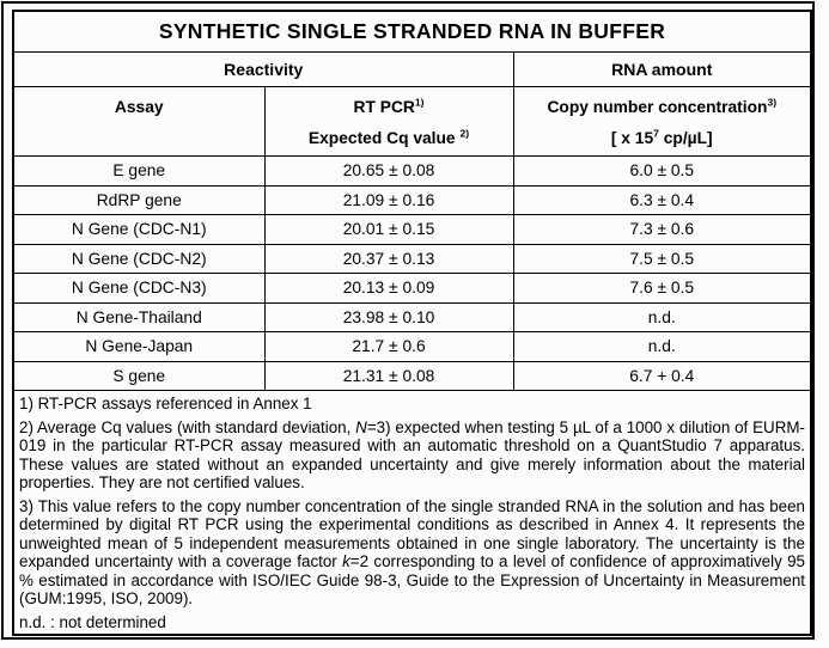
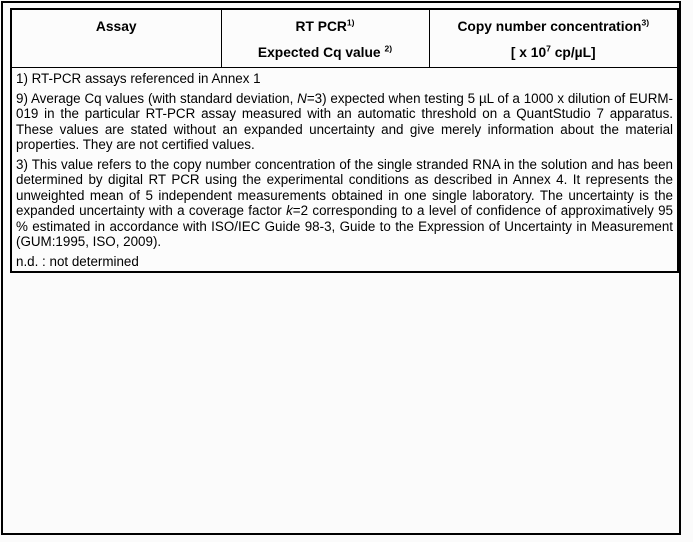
- SYNTHETIC SINGLE STRANDED RNA IN BUFFER
- Reactivity	RNA amount
- Assay	RT PCR1) Expected Cq value 2)	Copy number concentration3) [ x 157 cp/µL]
+ Assay	RT PCR1) Expected Cq value 2)	Copy number concentration3) [ x 107 cp/µL]
- E gene	20.65 ± 0.08	6.0 ± 0.5
- RdRP gene	21.09 ± 0.16	6.3 ± 0.4
- N Gene (CDC-N1)	20.01 ± 0.15	7.3 ± 0.6
- N Gene (CDC-N2)	20.37 ± 0.13	7.5 ± 0.5
- N Gene (CDC-N3)	20.13 ± 0.09	7.6 ± 0.5
- N Gene-Thailand	23.98 ± 0.10	n.d.
- N Gene-Japan	21.7 ± 0.6	n.d.
- S gene	21.31 ± 0.08	6.7 + 0.4
- 1) RT-PCR assays referenced in Annex 1 2) Average Cq values (with standard deviation, N=3) expected when testing 5 µL of a 1000 x dilution of EURM-019 in the particular RT-PCR assay measured with an automatic threshold on a QuantStudio 7 apparatus. These values are stated without an expanded uncertainty and give merely information about the material properties. They are not certified values. 3) This value refers to the copy number concentration of the single stranded RNA in the solution and has been determined by digital RT PCR using the experimental conditions as described in Annex 4. It represents the unweighted mean of 5 independent measurements obtained in one single laboratory. The uncertainty is the expanded uncertainty with a coverage factor k=2 corresponding to a level of confidence of approximatively 95 % estimated in accordance with ISO/IEC Guide 98-3, Guide to the Expression of Uncertainty in Measurement (GUM:1995, ISO, 2009). n.d. : not determined
+ 1) RT-PCR assays referenced in Annex 1 9) Average Cq values (with standard deviation, N=3) expected when testing 5 µL of a 1000 x dilution of EURM-019 in the particular RT-PCR assay measured with an automatic threshold on a QuantStudio 7 apparatus. These values are stated without an expanded uncertainty and give merely information about the material properties. They are not certified values. 3) This value refers to the copy number concentration of the single stranded RNA in the solution and has been determined by digital RT PCR using the experimental conditions as described in Annex 4. It represents the unweighted mean of 5 independent measurements obtained in one single laboratory. The uncertainty is the expanded uncertainty with a coverage factor k=2 corresponding to a level of confidence of approximatively 95 % estimated in accordance with ISO/IEC Guide 98-3, Guide to the Expression of Uncertainty in Measurement (GUM:1995, ISO, 2009). n.d. : not determined
